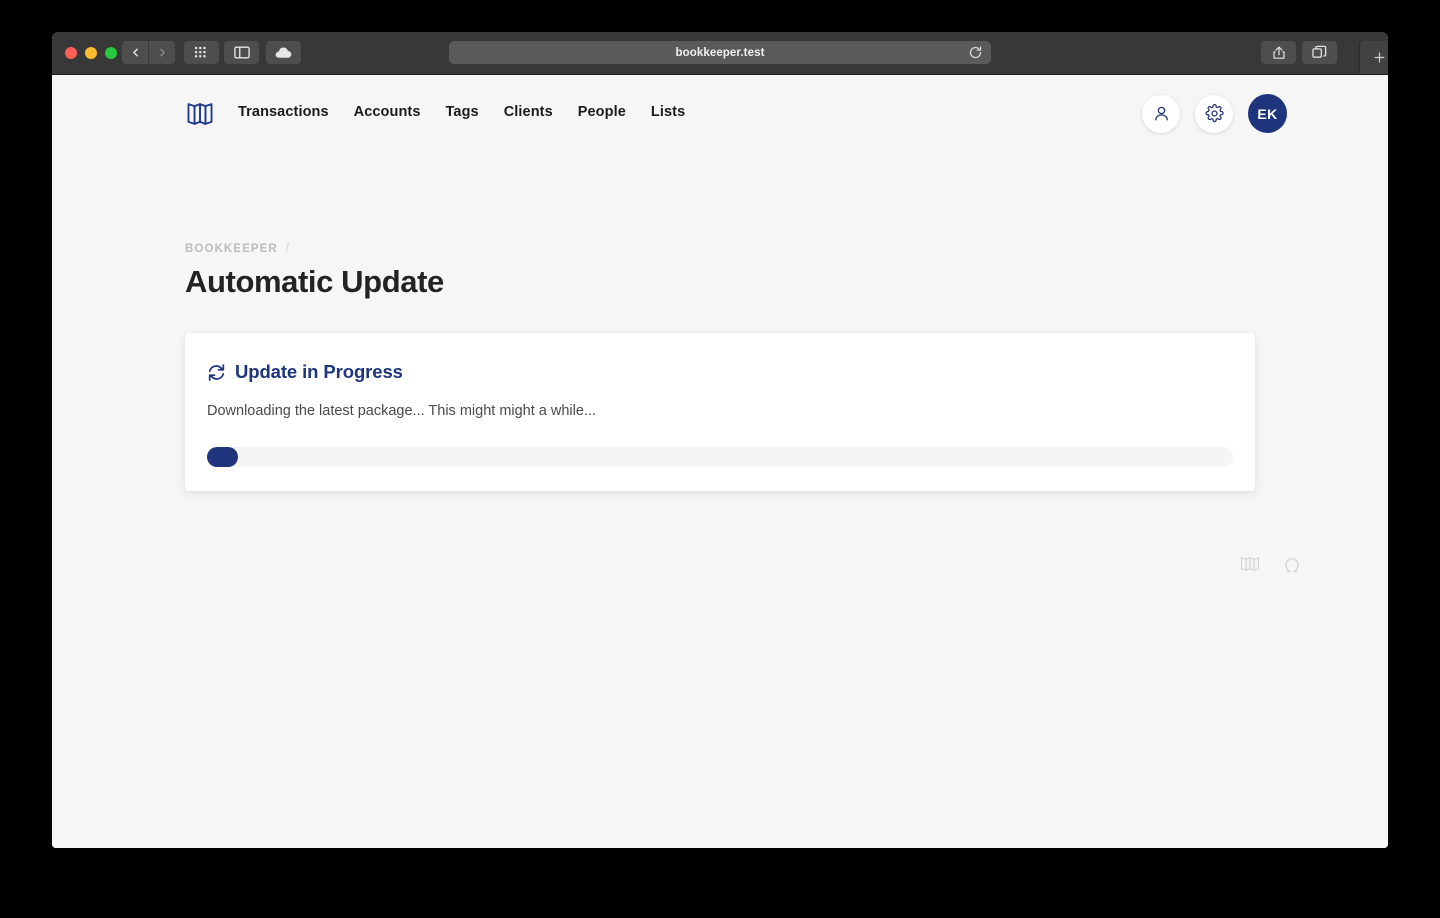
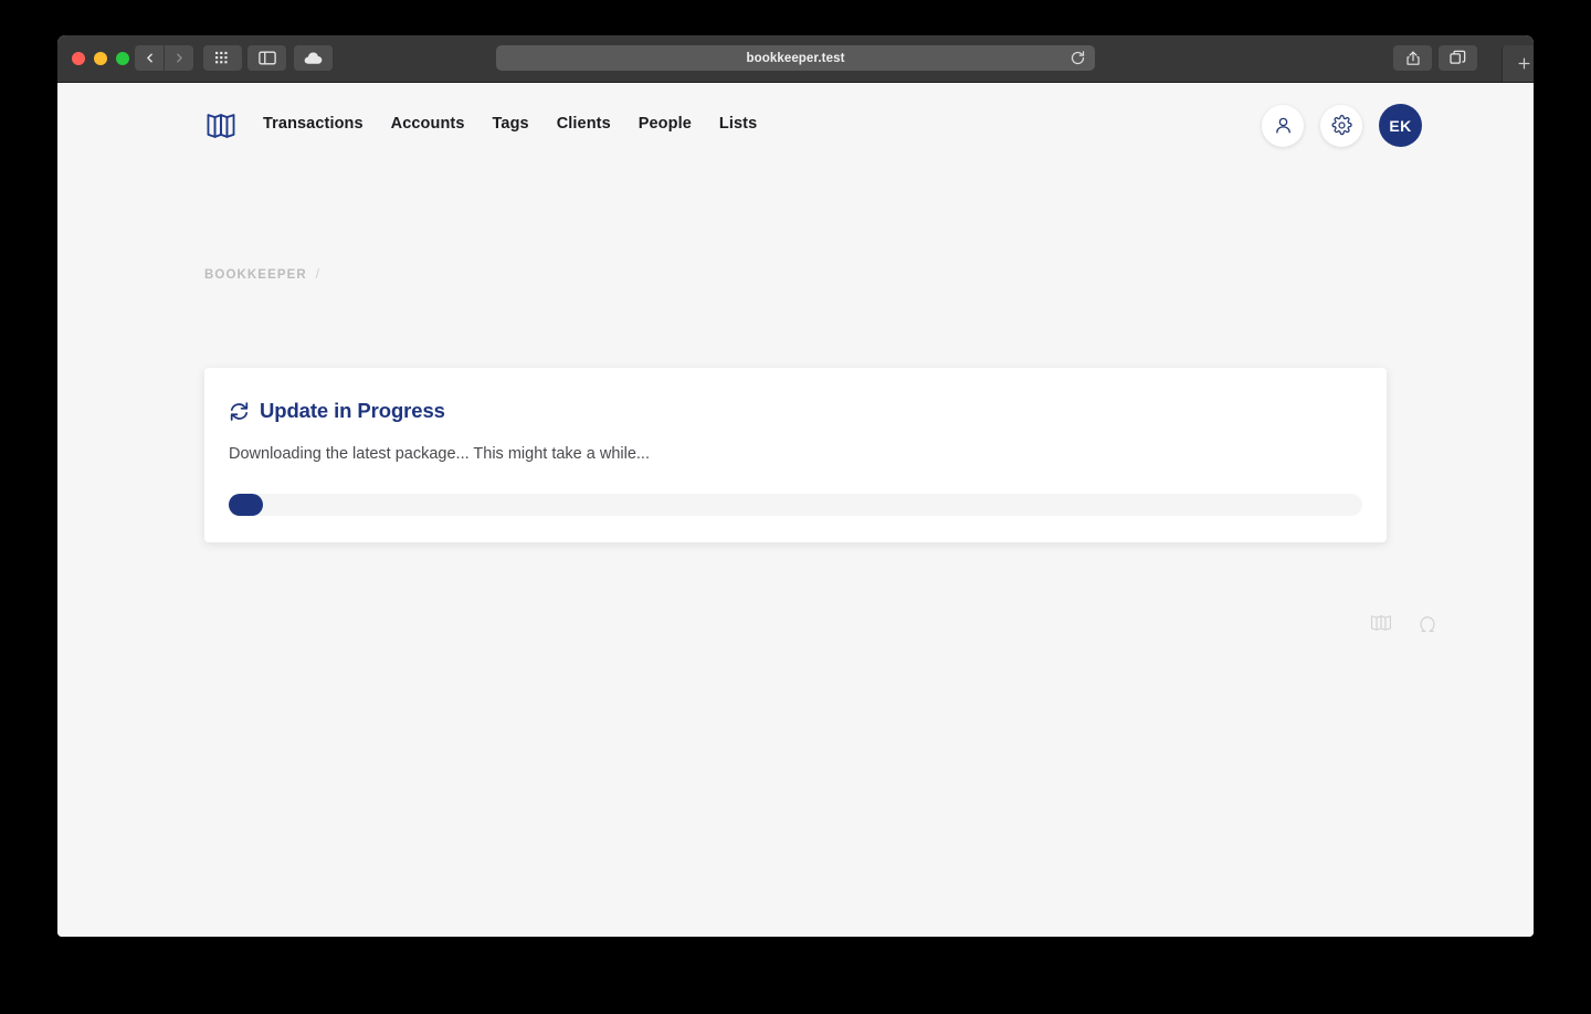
  bookkeeper.test
  Transactions
  Accounts
  Tags
  Clients
  People
  Lists
  EK
  BOOKKEEPER
  /
- Automatic Update
  Update in Progress
- Downloading the latest package... This might might a while...
+ Downloading the latest package... This might take a while...
